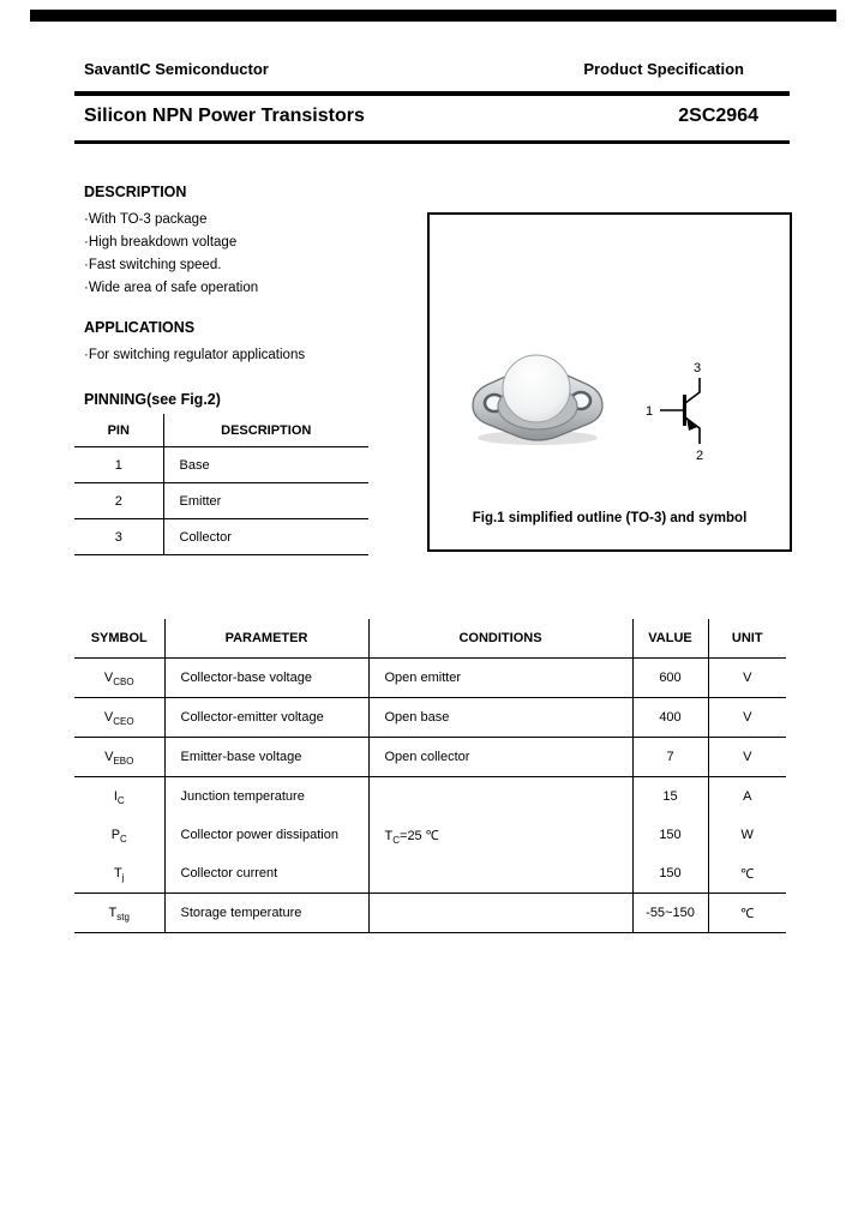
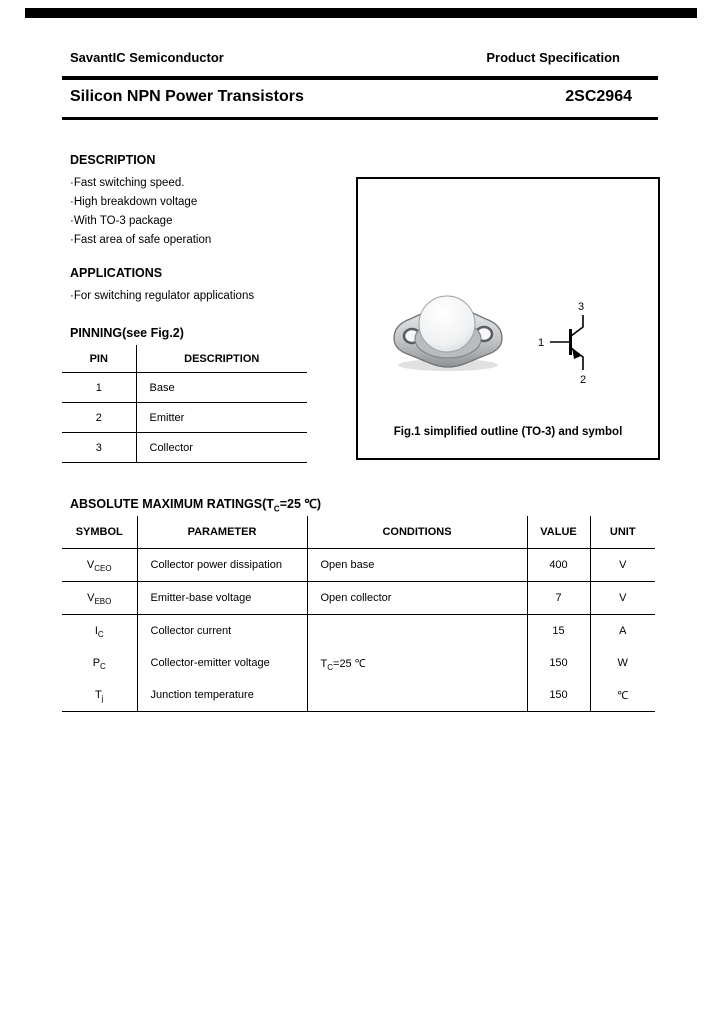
  SavantIC Semiconductor
  Product Specification
  Silicon NPN Power Transistors
  2SC2964
  DESCRIPTION
- ·With TO-3 package
+ ·Fast switching speed.
  ·High breakdown voltage
- ·Fast switching speed.
+ ·With TO-3 package
- ·Wide area of safe operation
+ ·Fast area of safe operation
  APPLICATIONS
  ·For switching regulator applications
  PINNING(see Fig.2)
  PIN	DESCRIPTION
  1	Base
  2	Emitter
  3	Collector
  3
  1
  2
  Fig.1 simplified outline (TO-3) and symbol
+ ABSOLUTE MAXIMUM RATINGS(TC=25 ℃)
  SYMBOL	PARAMETER	CONDITIONS	VALUE	UNIT
- VCBO	Collector-base voltage	Open emitter	600	V
- VCEO	Collector-emitter voltage	Open base	400	V
+ VCEO	Collector power dissipation	Open base	400	V
  VEBO	Emitter-base voltage	Open collector	7	V
- IC	Junction temperature		15	A
+ IC	Collector current		15	A
- PC	Collector power dissipation	TC=25 ℃	150	W
+ PC	Collector-emitter voltage	TC=25 ℃	150	W
- Tj	Collector current		150	℃
+ Tj	Junction temperature		150	℃
- Tstg	Storage temperature		-55~150	℃
